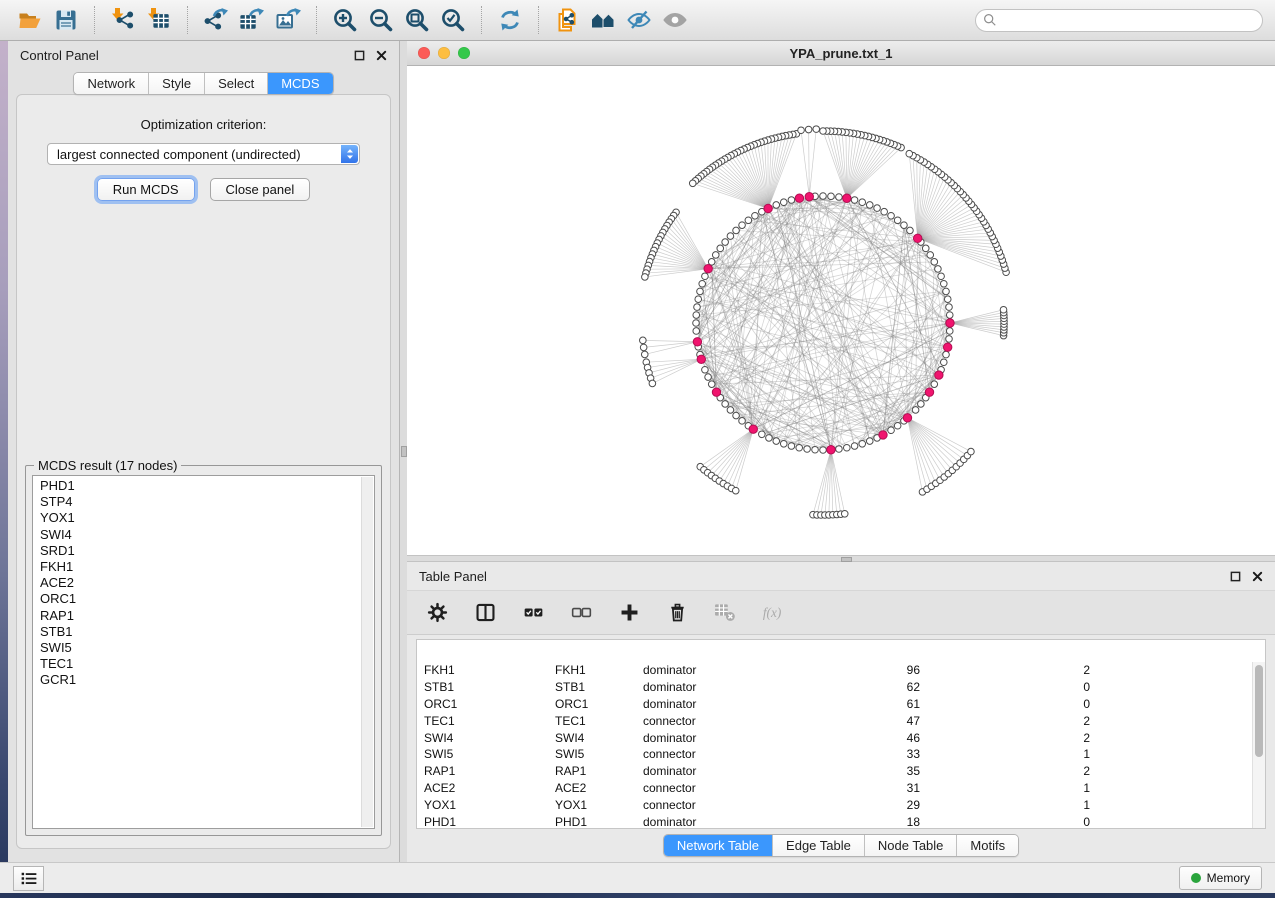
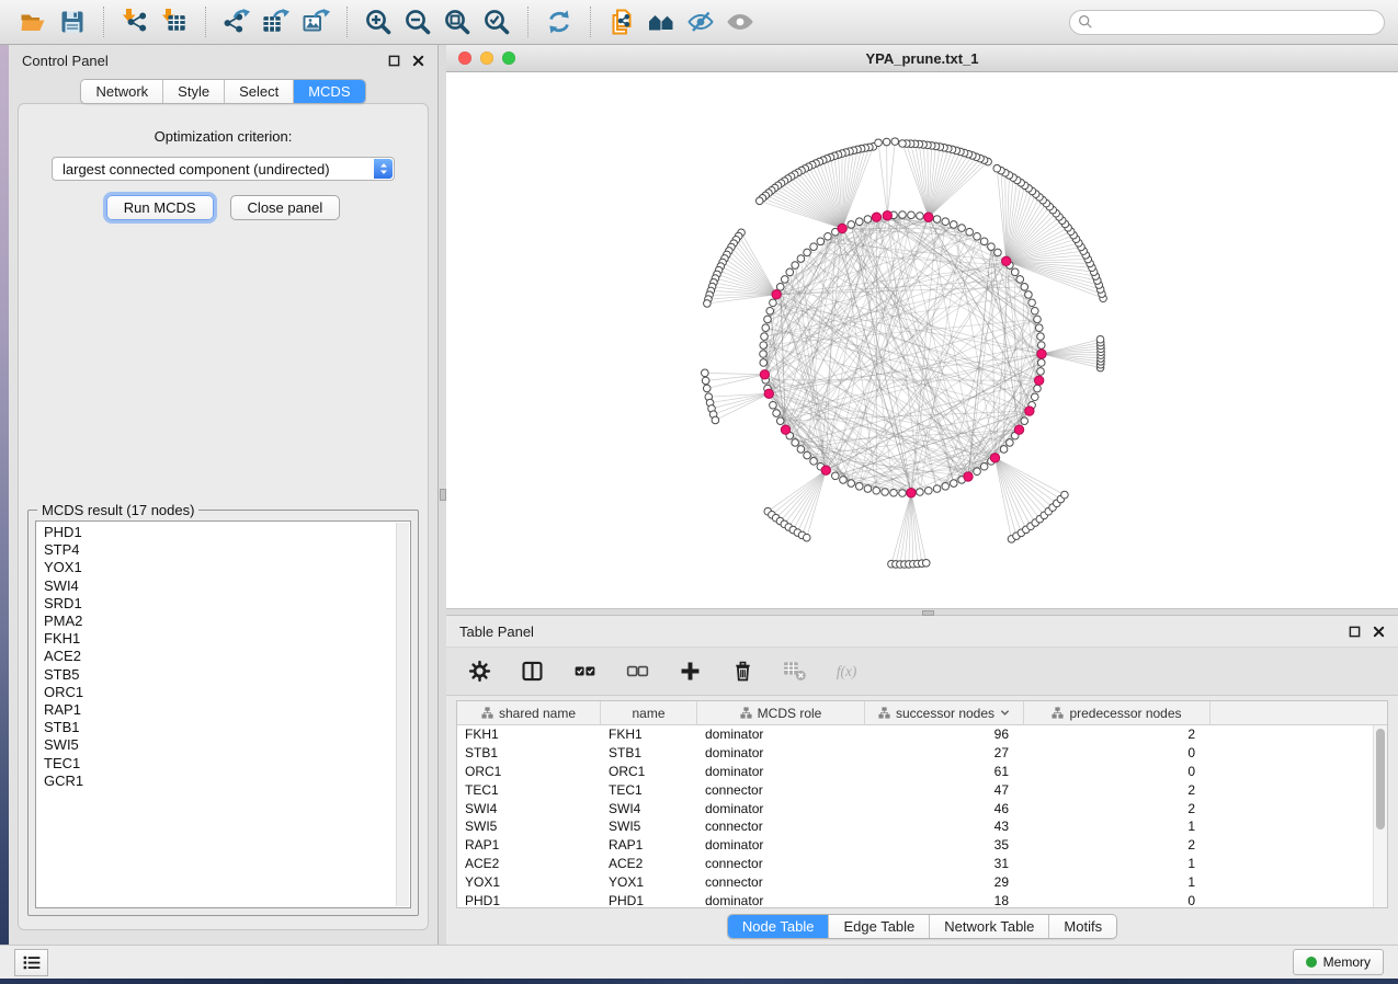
  Control Panel
  Network
  Style
  Select
  MCDS
  Optimization criterion:
  largest connected component (undirected)
  Run MCDS
  Close panel
  MCDS result (17 nodes)
  PHD1
  STP4
  YOX1
  SWI4
  SRD1
+ PMA2
  FKH1
  ACE2
+ STB5
  ORC1
  RAP1
  STB1
  SWI5
  TEC1
  GCR1
  YPA_prune.txt_1
  Table Panel
  f(x)
+ shared name
+ name
+ MCDS role
+ successor nodes
+ predecessor nodes
  FKH1
  FKH1
  dominator
  96
  2
  STB1
  STB1
  dominator
- 62
+ 27
  0
  ORC1
  ORC1
  dominator
  61
  0
  TEC1
  TEC1
  connector
  47
  2
  SWI4
  SWI4
  dominator
  46
  2
  SWI5
  SWI5
  connector
- 33
+ 43
  1
  RAP1
  RAP1
  dominator
  35
  2
  ACE2
  ACE2
  connector
  31
  1
  YOX1
  YOX1
  connector
  29
  1
  PHD1
  PHD1
  dominator
  18
  0
- Network Table
+ Node Table
  Edge Table
- Node Table
+ Network Table
  Motifs
  Memory
